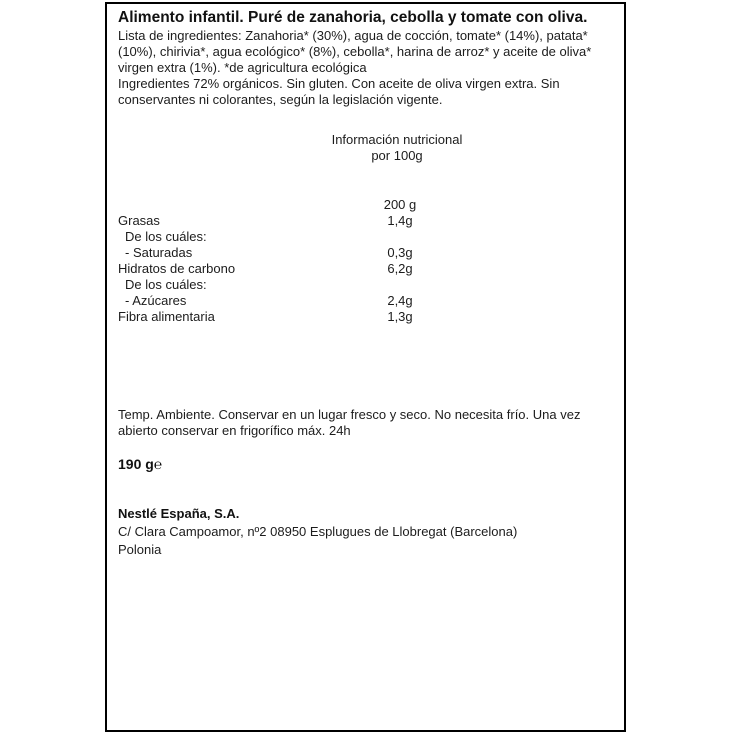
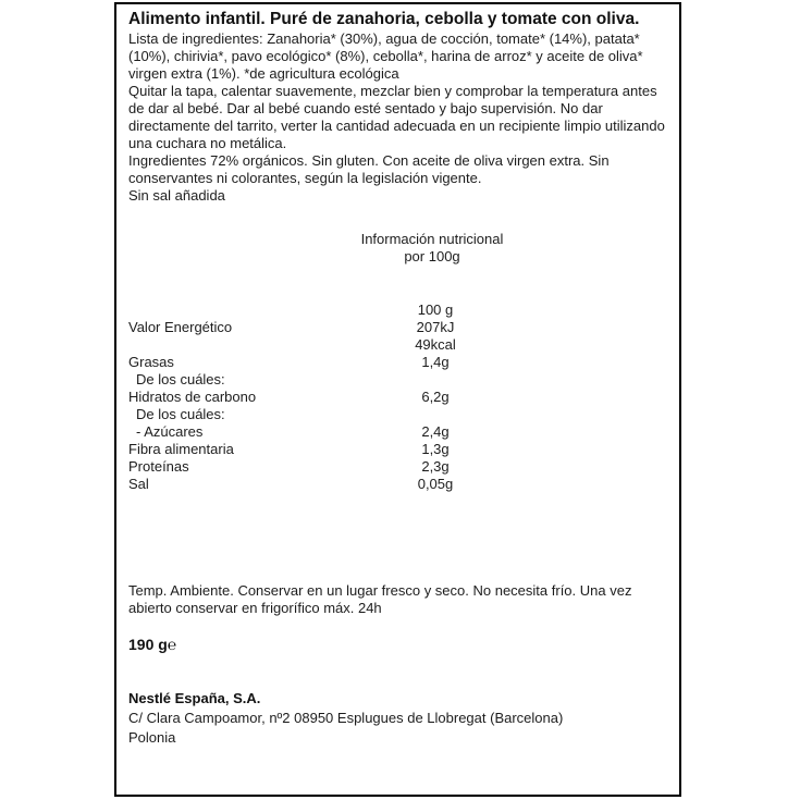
  Alimento infantil. Puré de zanahoria, cebolla y tomate con oliva.
- Lista de ingredientes: Zanahoria* (30%), agua de cocción, tomate* (14%), patata* (10%), chirivia*, agua ecológico* (8%), cebolla*, harina de arroz* y aceite de oliva* virgen extra (1%). *de agricultura ecológica
+ Lista de ingredientes: Zanahoria* (30%), agua de cocción, tomate* (14%), patata* (10%), chirivia*, pavo ecológico* (8%), cebolla*, harina de arroz* y aceite de oliva* virgen extra (1%). *de agricultura ecológica
+ Quitar la tapa, calentar suavemente, mezclar bien y comprobar la temperatura antes de dar al bebé. Dar al bebé cuando esté sentado y bajo supervisión. No dar directamente del tarrito, verter la cantidad adecuada en un recipiente limpio utilizando una cuchara no metálica.
  Ingredientes 72% orgánicos. Sin gluten. Con aceite de oliva virgen extra. Sin conservantes ni colorantes, según la legislación vigente.
+ Sin sal añadida
  Información nutricional
  por 100g
- 200 g
+ 100 g
+ Valor Energético
+ 207kJ
+ 49kcal
  Grasas
  1,4g
  De los cuáles:
- - Saturadas
- 0,3g
  Hidratos de carbono
  6,2g
  De los cuáles:
  - Azúcares
  2,4g
  Fibra alimentaria
  1,3g
+ Proteínas
+ 2,3g
+ Sal
+ 0,05g
  Temp. Ambiente. Conservar en un lugar fresco y seco. No necesita frío. Una vez abierto conservar en frigorífico máx. 24h
  190 g℮
  Nestlé España, S.A.
  C/ Clara Campoamor, nº2 08950 Esplugues de Llobregat (Barcelona)
  Polonia
